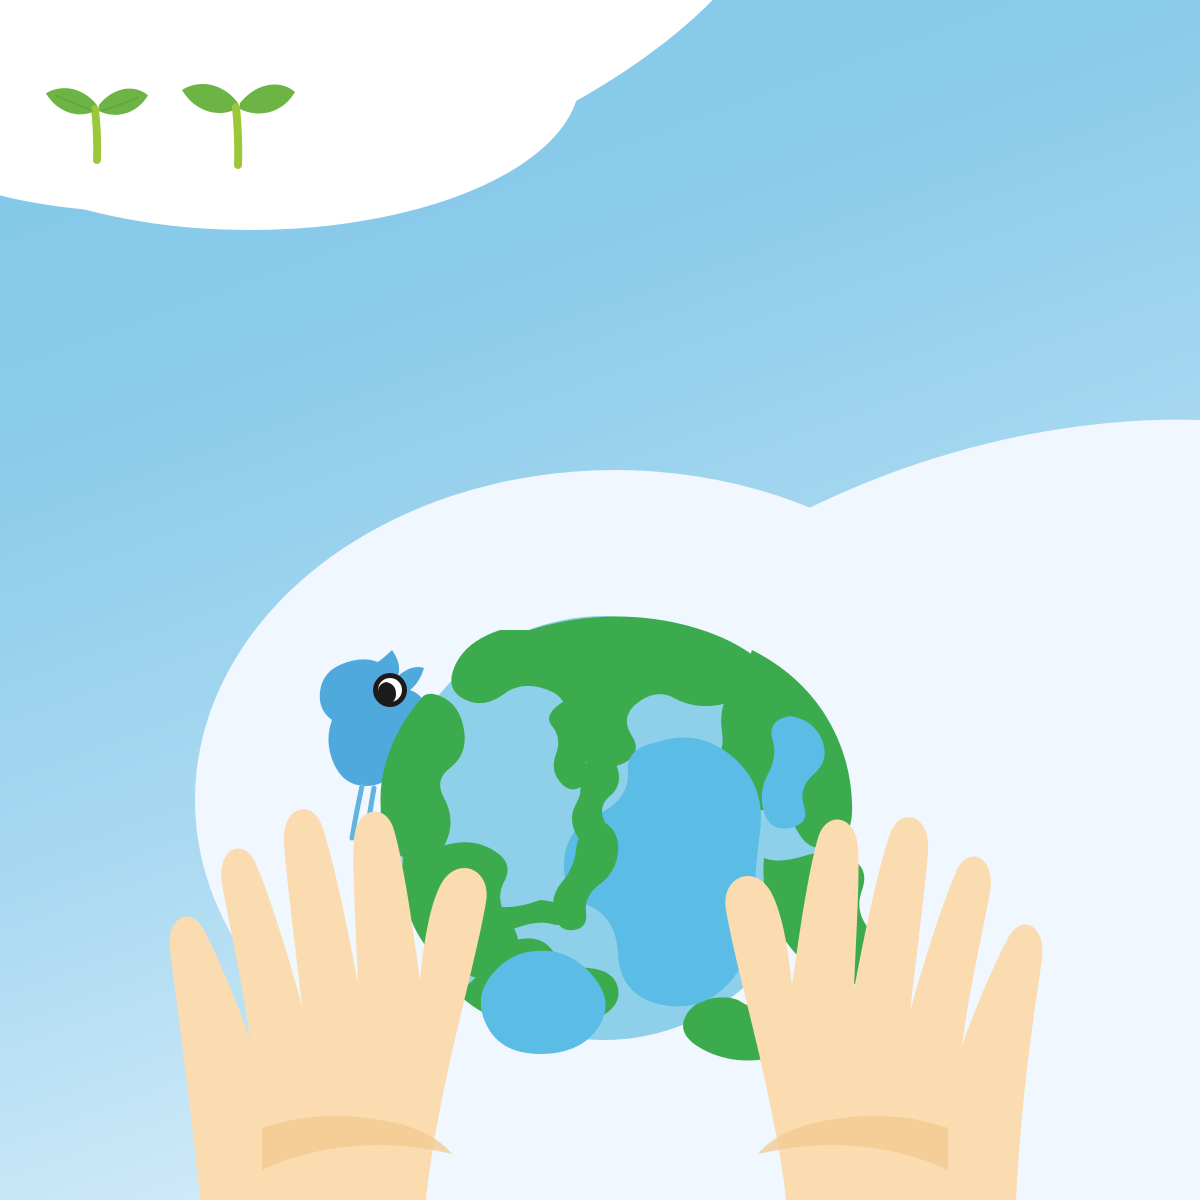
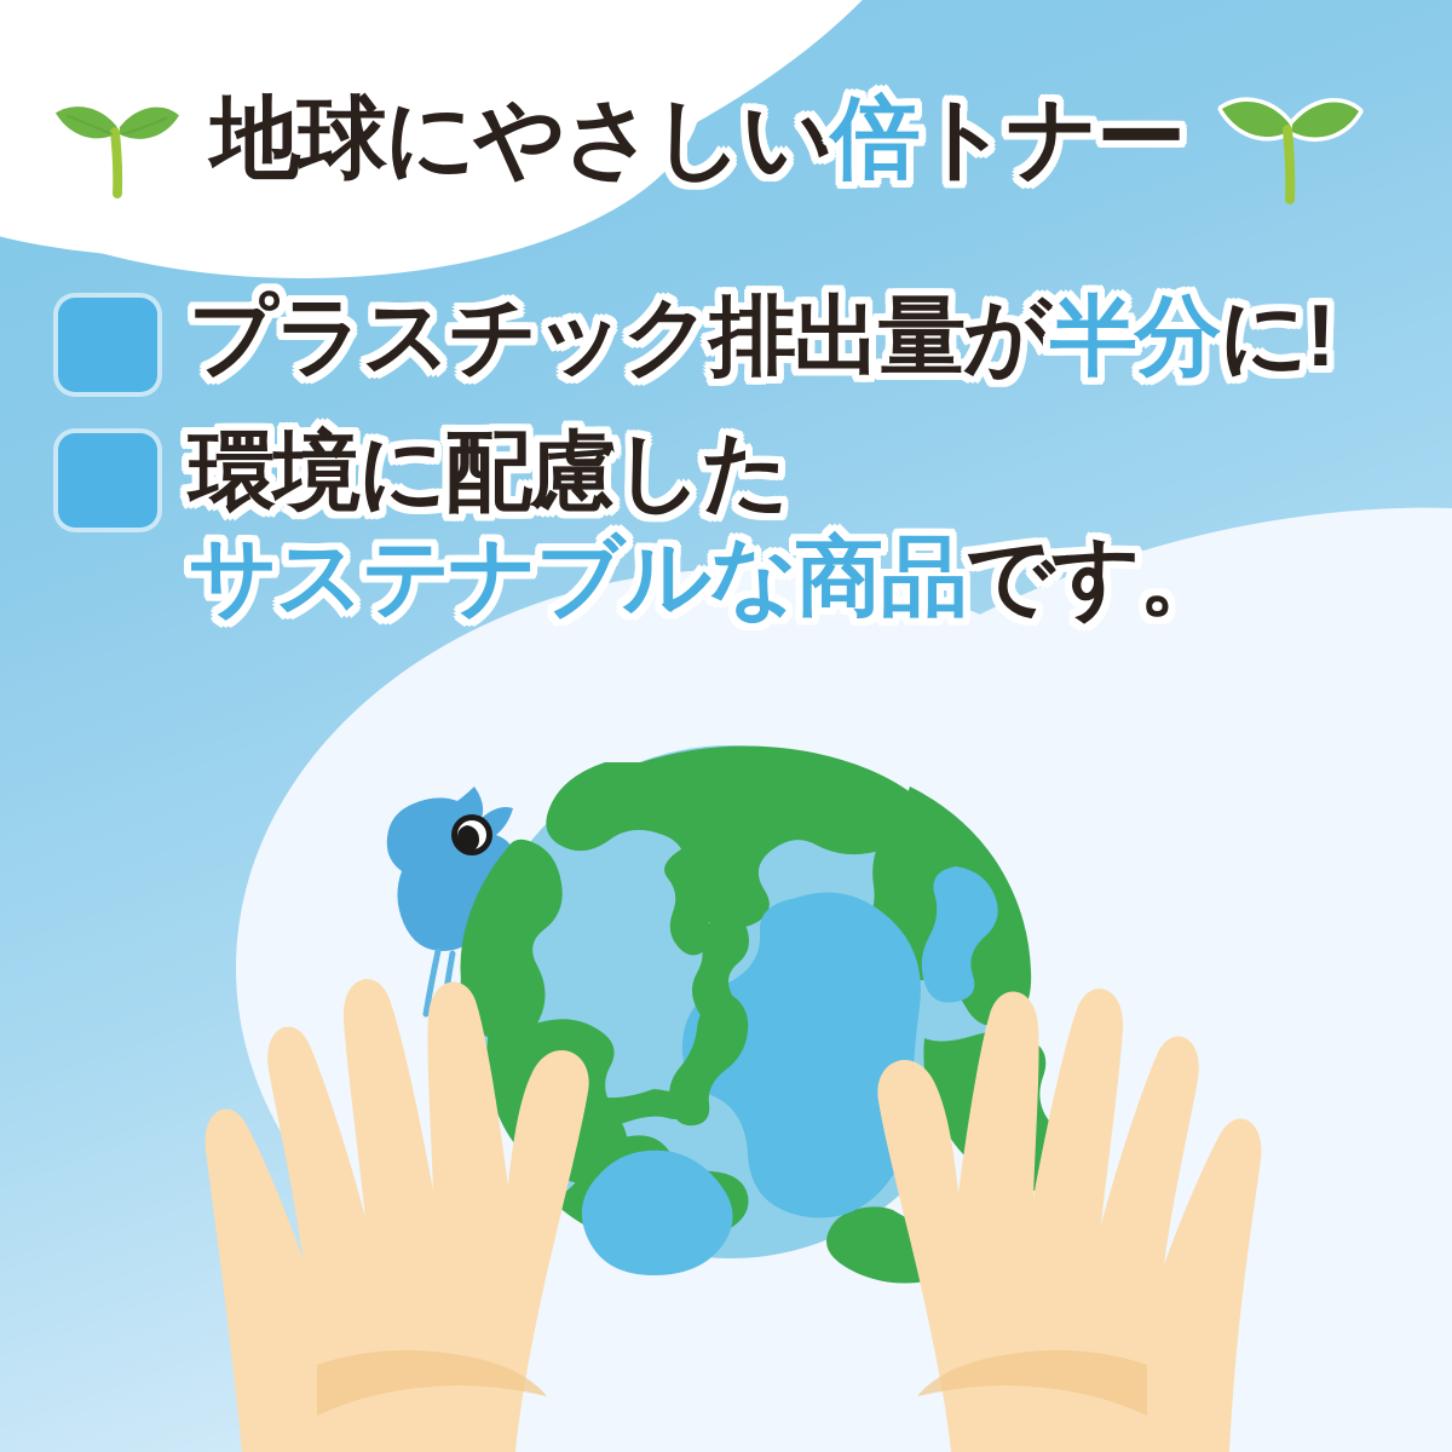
+ 地球にやさしい倍トナー
+ プラスチック排出量が半分に!
+ 環境に配慮した
+ サステナブルな商品です。
